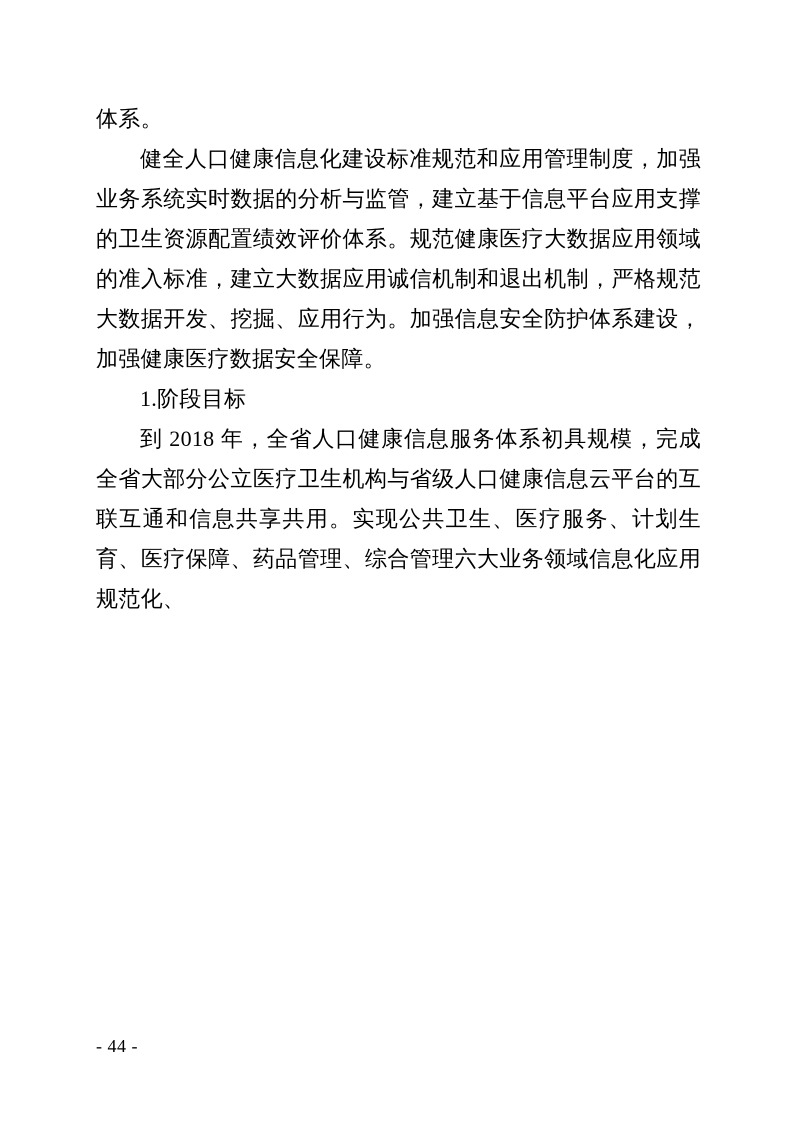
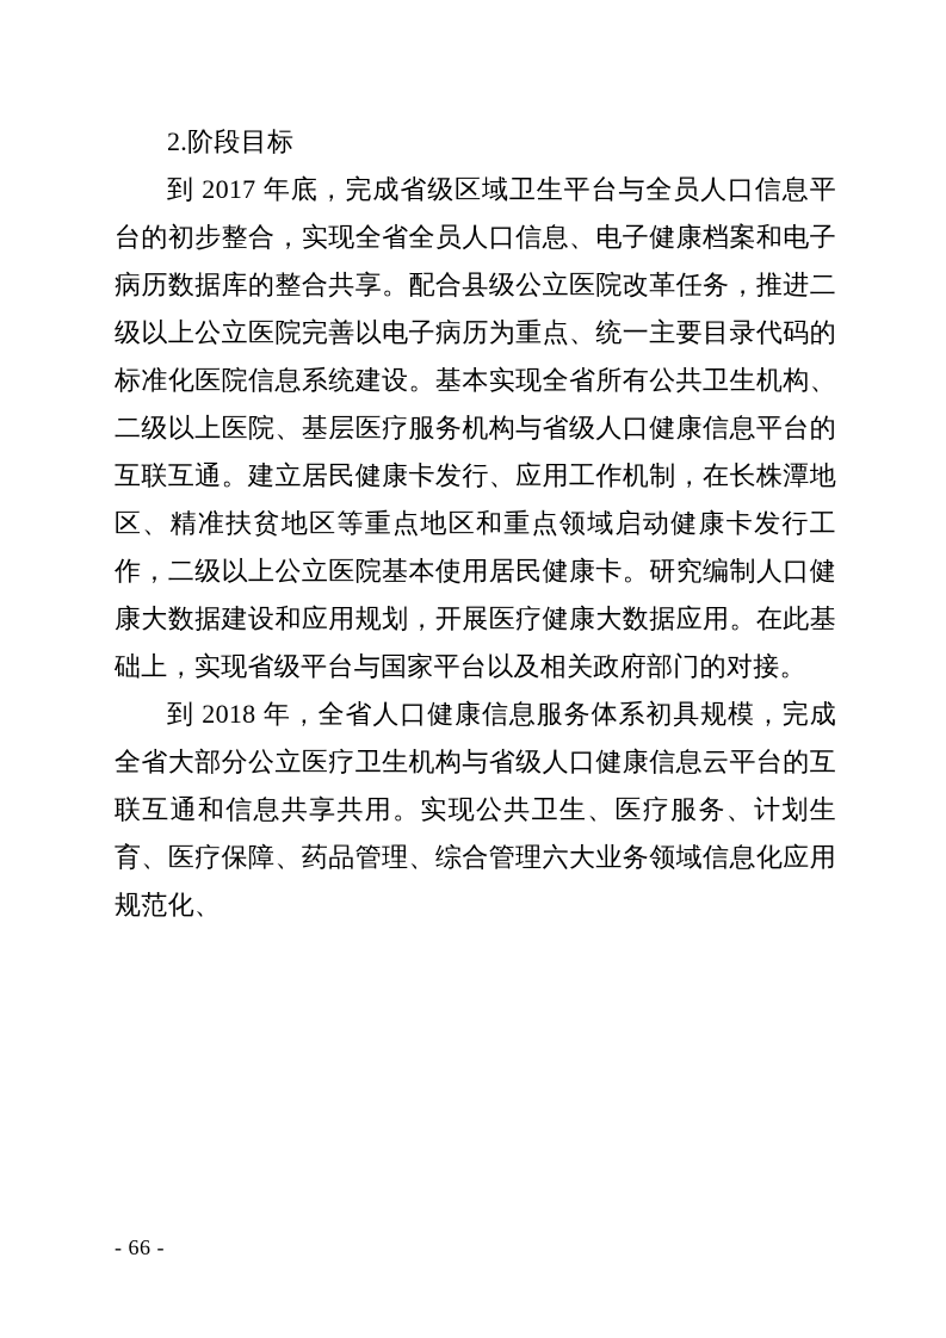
- 体系。
- 健全人口健康信息化建设标准规范和应用管理制度，加强业务系统实时数据的分析与监管，建立基于信息平台应用支撑的卫生资源配置绩效评价体系。规范健康医疗大数据应用领域的准入标准，建立大数据应用诚信机制和退出机制，严格规范大数据开发、挖掘、应用行为。加强信息安全防护体系建设，加强健康医疗数据安全保障。
- 1.阶段目标
+ 2.阶段目标
+ 到 2017 年底，完成省级区域卫生平台与全员人口信息平台的初步整合，实现全省全员人口信息、电子健康档案和电子病历数据库的整合共享。配合县级公立医院改革任务，推进二级以上公立医院完善以电子病历为重点、统一主要目录代码的标准化医院信息系统建设。基本实现全省所有公共卫生机构、二级以上医院、基层医疗服务机构与省级人口健康信息平台的互联互通。建立居民健康卡发行、应用工作机制，在长株潭地区、精准扶贫地区等重点地区和重点领域启动健康卡发行工作，二级以上公立医院基本使用居民健康卡。研究编制人口健康大数据建设和应用规划，开展医疗健康大数据应用。在此基础上，实现省级平台与国家平台以及相关政府部门的对接。
  到 2018 年，全省人口健康信息服务体系初具规模，完成全省大部分公立医疗卫生机构与省级人口健康信息云平台的互联互通和信息共享共用。实现公共卫生、医疗服务、计划生育、医疗保障、药品管理、综合管理六大业务领域信息化应用规范化、
- - 44 -
+ - 66 -
